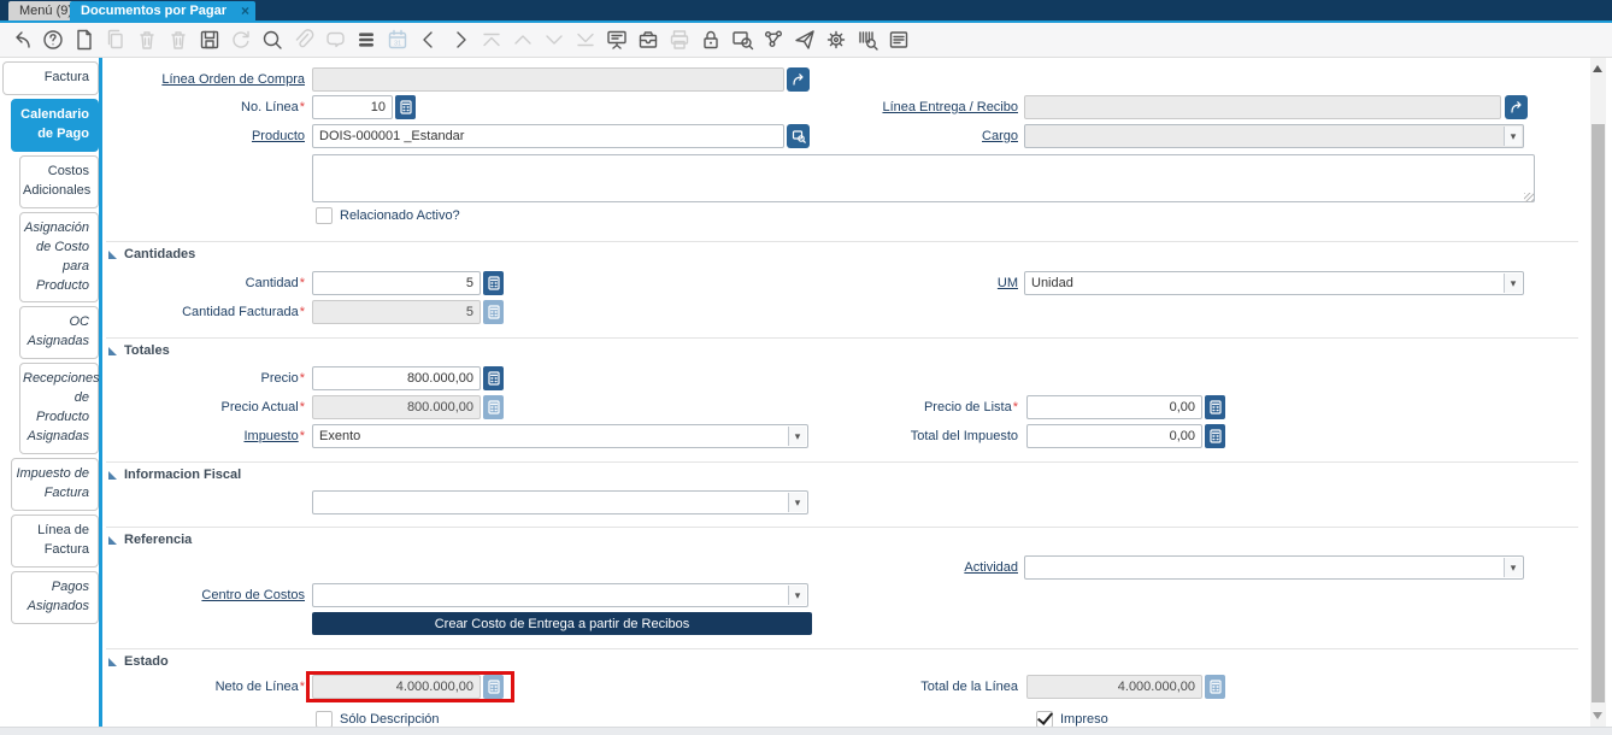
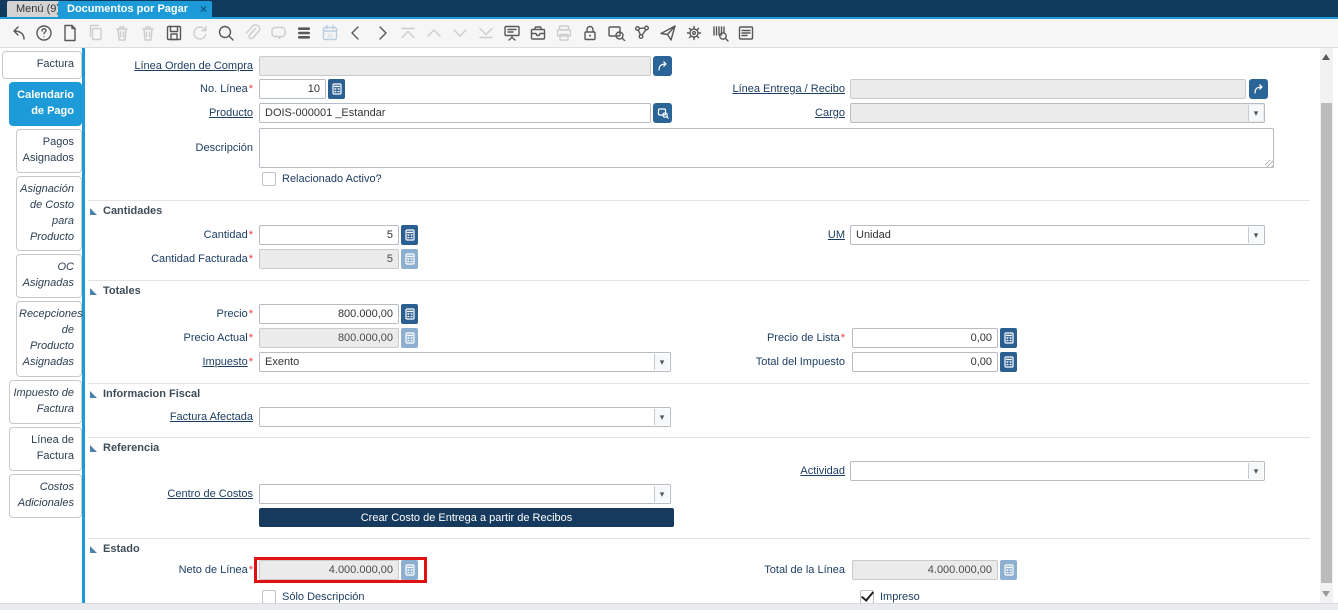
  Menú (9
  Documentos por Pagar
  ×
  Factura
  Calendario de Pago
- Costos Adicionales
+ Pagos Asignados
  Asignación de Costo para Producto
  OC Asignadas
  Recepciones de Producto Asignadas
  Impuesto de Factura
  Línea de Factura
- Pagos Asignados
+ Costos Adicionales
  Línea Orden de Compra
  No. Línea*
  10
  Línea Entrega / Recibo
  Producto
  DOIS-000001 _Estandar
  Cargo
+ Descripción
  Relacionado Activo?
  Cantidades
  Cantidad*
  5
  UM
  Unidad
  Cantidad Facturada*
  5
  Totales
  Precio*
  800.000,00
  Precio Actual*
  800.000,00
  Precio de Lista*
  0,00
  Impuesto*
  Exento
  Total del Impuesto
  0,00
  Informacion Fiscal
+ Factura Afectada
  Referencia
  Actividad
  Centro de Costos
  Crear Costo de Entrega a partir de Recibos
  Estado
  Neto de Línea*
  4.000.000,00
  Total de la Línea
  4.000.000,00
  Sólo Descripción
  Impreso
